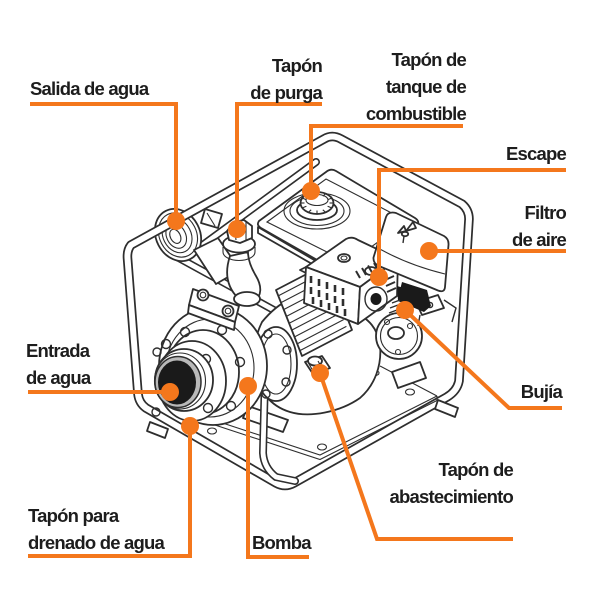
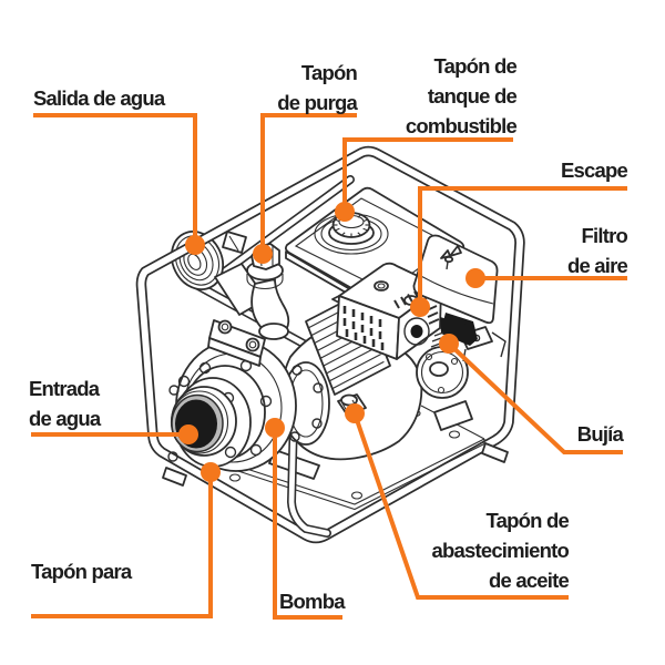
  Salida de agua
  Tapón
  de purga
  Tapón de
  tanque de
  combustible
  Escape
  Filtro
  de aire
  Bujía
  Tapón de
  abastecimiento
+ de aceite
  Entrada
  de agua
  Tapón para
- drenado de agua
  Bomba
